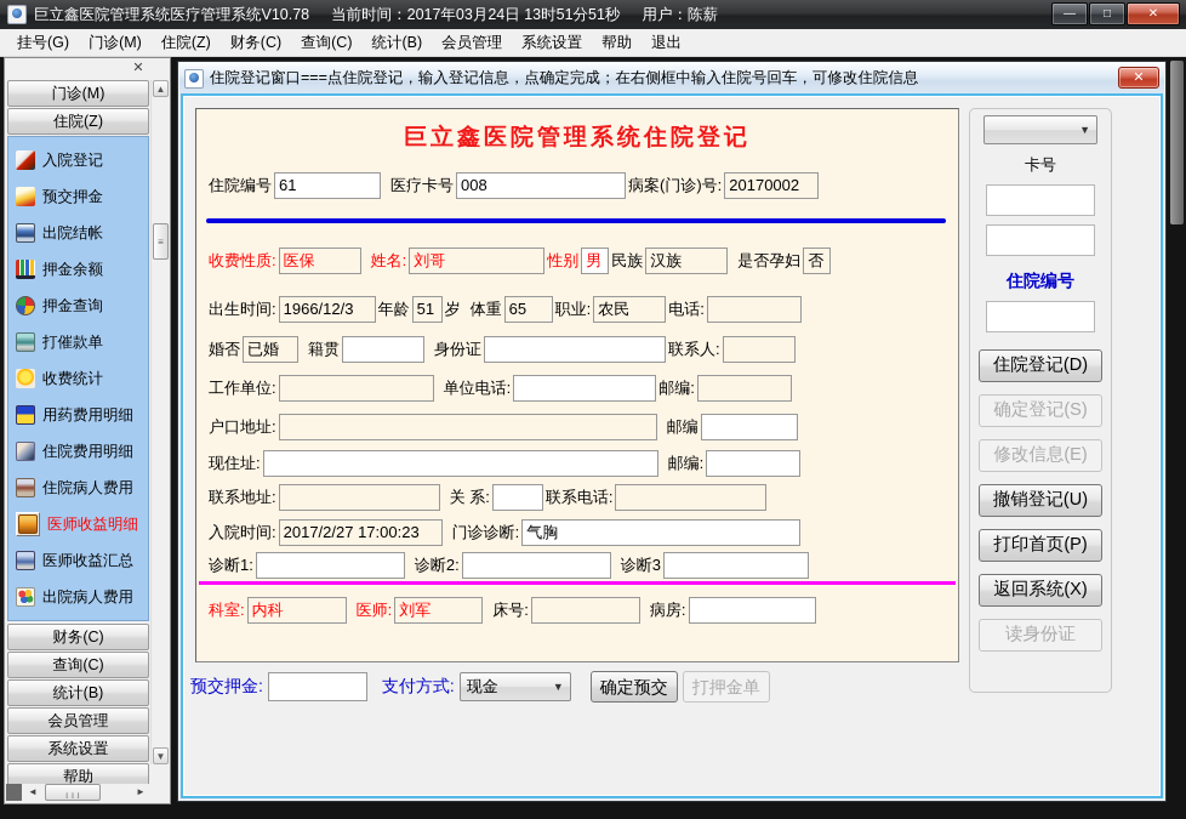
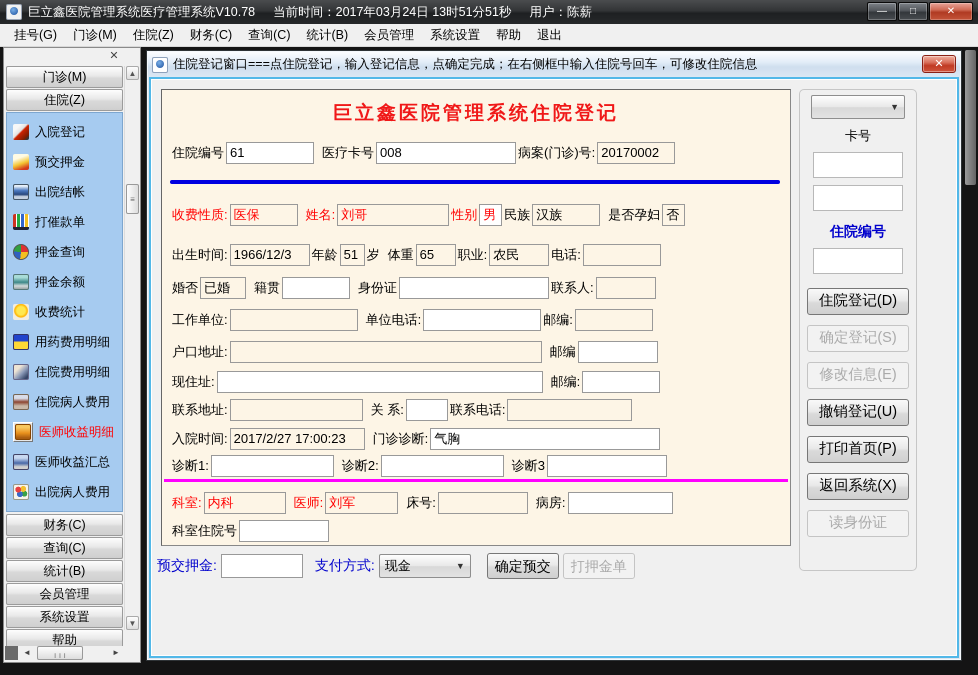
  巨立鑫医院管理系统医疗管理系统V10.78
  当前时间：2017年03月24日 13时51分51秒
  用户：陈薪
  —
  □
  ✕
  挂号(G)
  门诊(M)
  住院(Z)
  财务(C)
  查询(C)
  统计(B)
  会员管理
  系统设置
  帮助
  退出
  ✕
  门诊(M)
  住院(Z)
  入院登记
  预交押金
  出院结帐
- 押金余额
+ 打催款单
  押金查询
- 打催款单
+ 押金余额
  收费统计
  用药费用明细
  住院费用明细
  住院病人费用
  医师收益明细
  医师收益汇总
  出院病人费用
  财务(C)
  查询(C)
  统计(B)
  会员管理
  系统设置
  帮助
  ▲
  ≡
  ▼
  ◄
  ╷╷╷
  ►
  住院登记窗口===点住院登记，输入登记信息，点确定完成；在右侧框中输入住院号回车，可修改住院信息
  ✕
  巨立鑫医院管理系统住院登记
  住院编号
  61
  医疗卡号
  008
  病案(门诊)号:
  20170002
  收费性质:
  医保
  姓名:
  刘哥
  性别
  男
  民族
  汉族
  是否孕妇
  否
  出生时间:
  1966/12/3
  年龄
  51
  岁
  体重
  65
  职业:
  农民
  电话:
  婚否
  已婚
  籍贯
  身份证
  联系人:
  工作单位:
  单位电话:
  邮编:
  户口地址:
  邮编
  现住址:
  邮编:
  联系地址:
  关 系:
  联系电话:
  入院时间:
  2017/2/27 17:00:23
  门诊诊断:
  气胸
  诊断1:
  诊断2:
  诊断3
  科室:
  内科
  医师:
  刘军
  床号:
  病房:
+ 科室住院号
  预交押金:
  支付方式:
  现金
  ▼
  确定预交
  打押金单
  ▼
  卡号
  住院编号
  住院登记(D)
  确定登记(S)
  修改信息(E)
  撤销登记(U)
  打印首页(P)
  返回系统(X)
  读身份证
